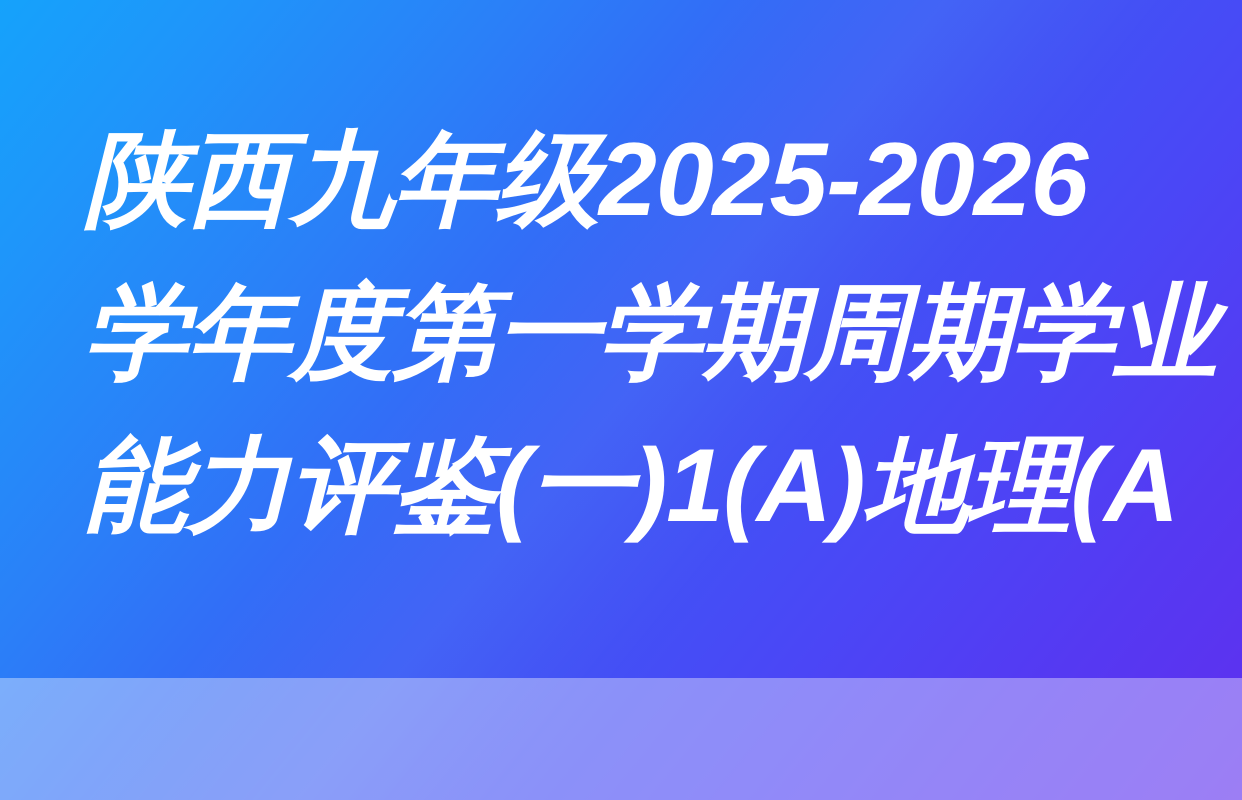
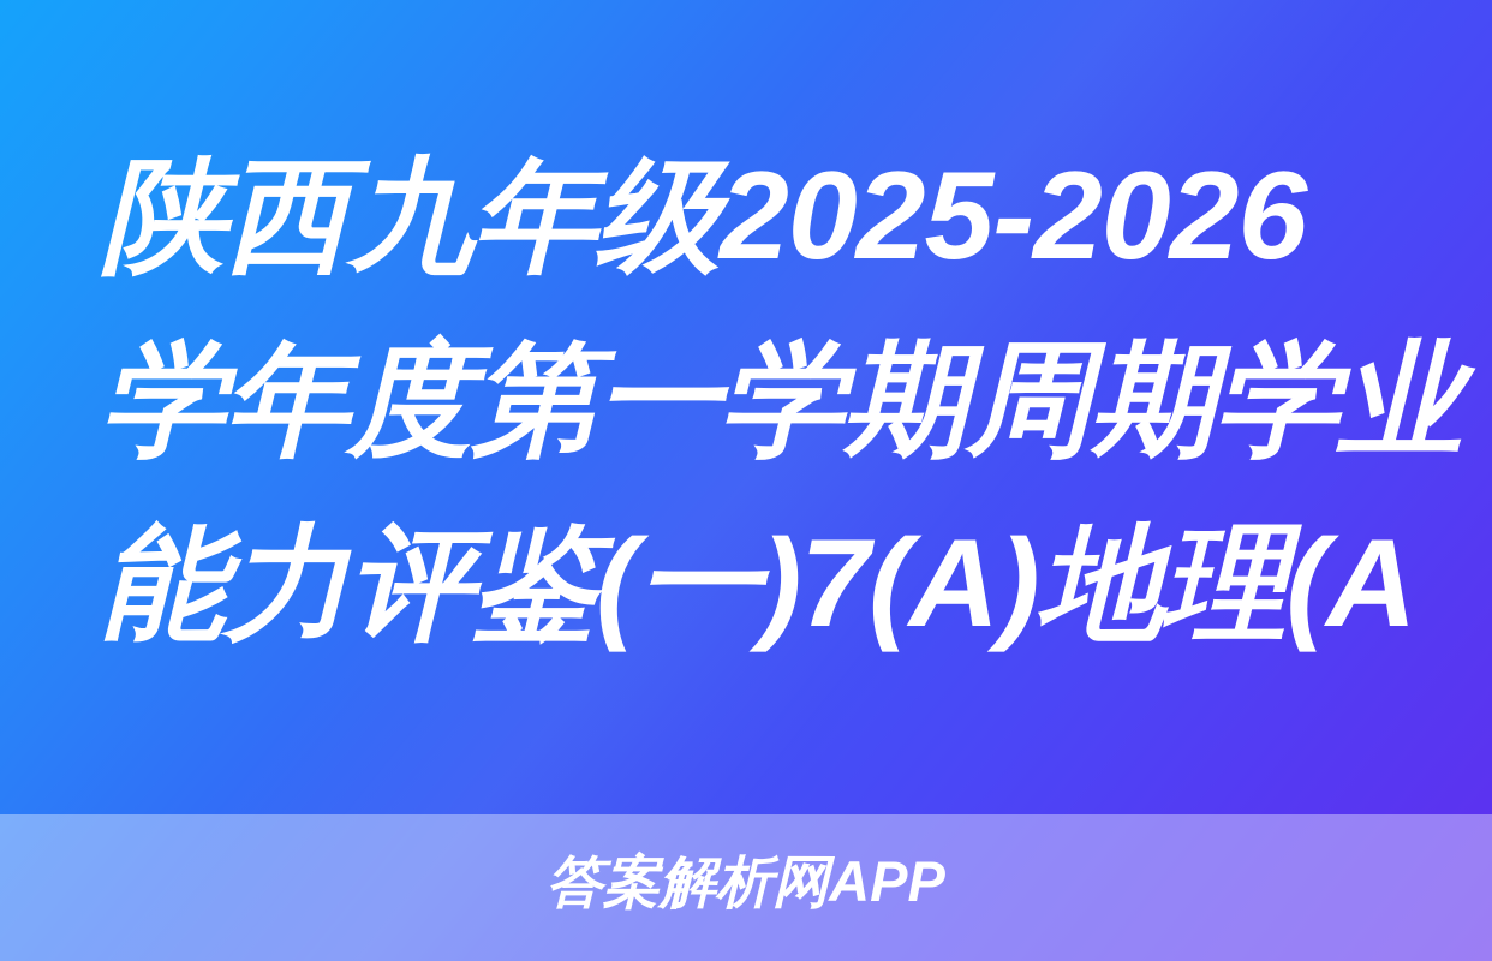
  陕西九年级2025-2026
  学年度第一学期周期学业
- 能力评鉴(一)1(A)地理(A
+ 能力评鉴(一)7(A)地理(A
+ 答案解析网APP
